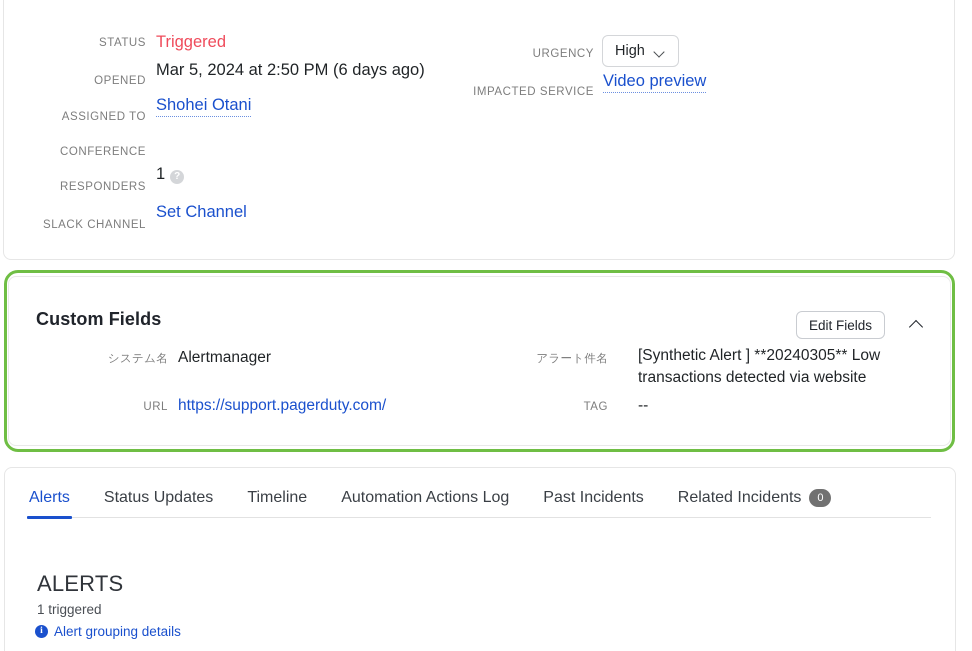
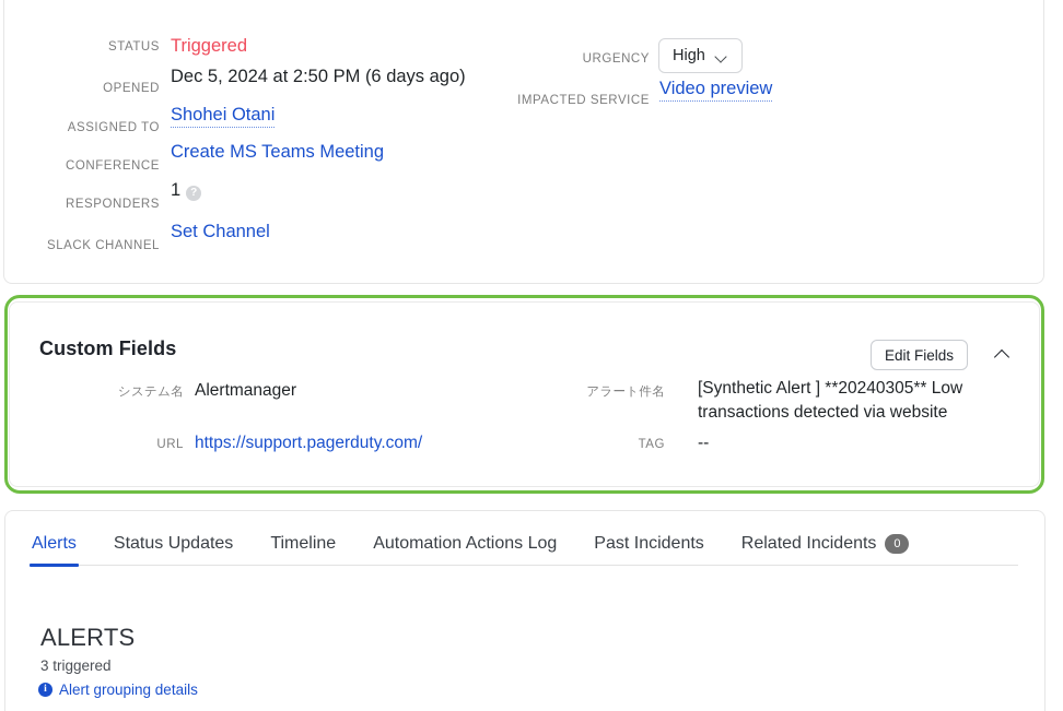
  STATUS
  Triggered
  OPENED
- Mar 5, 2024 at 2:50 PM (6 days ago)
+ Dec 5, 2024 at 2:50 PM (6 days ago)
  ASSIGNED TO
  Shohei Otani
  CONFERENCE
+ Create MS Teams Meeting
  RESPONDERS
  1
  ?
  SLACK CHANNEL
  Set Channel
  URGENCY
  High
  IMPACTED SERVICE
  Video preview
  Custom Fields
  Edit Fields
  システム名
  Alertmanager
  URL
  https://support.pagerduty.com/
  アラート件名
  [Synthetic Alert ] **20240305** Low transactions detected via website
  TAG
  --
  Alerts
  Status Updates
  Timeline
  Automation Actions Log
  Past Incidents
  Related Incidents
  0
  ALERTS
- 1 triggered
+ 3 triggered
  i
  Alert grouping details
